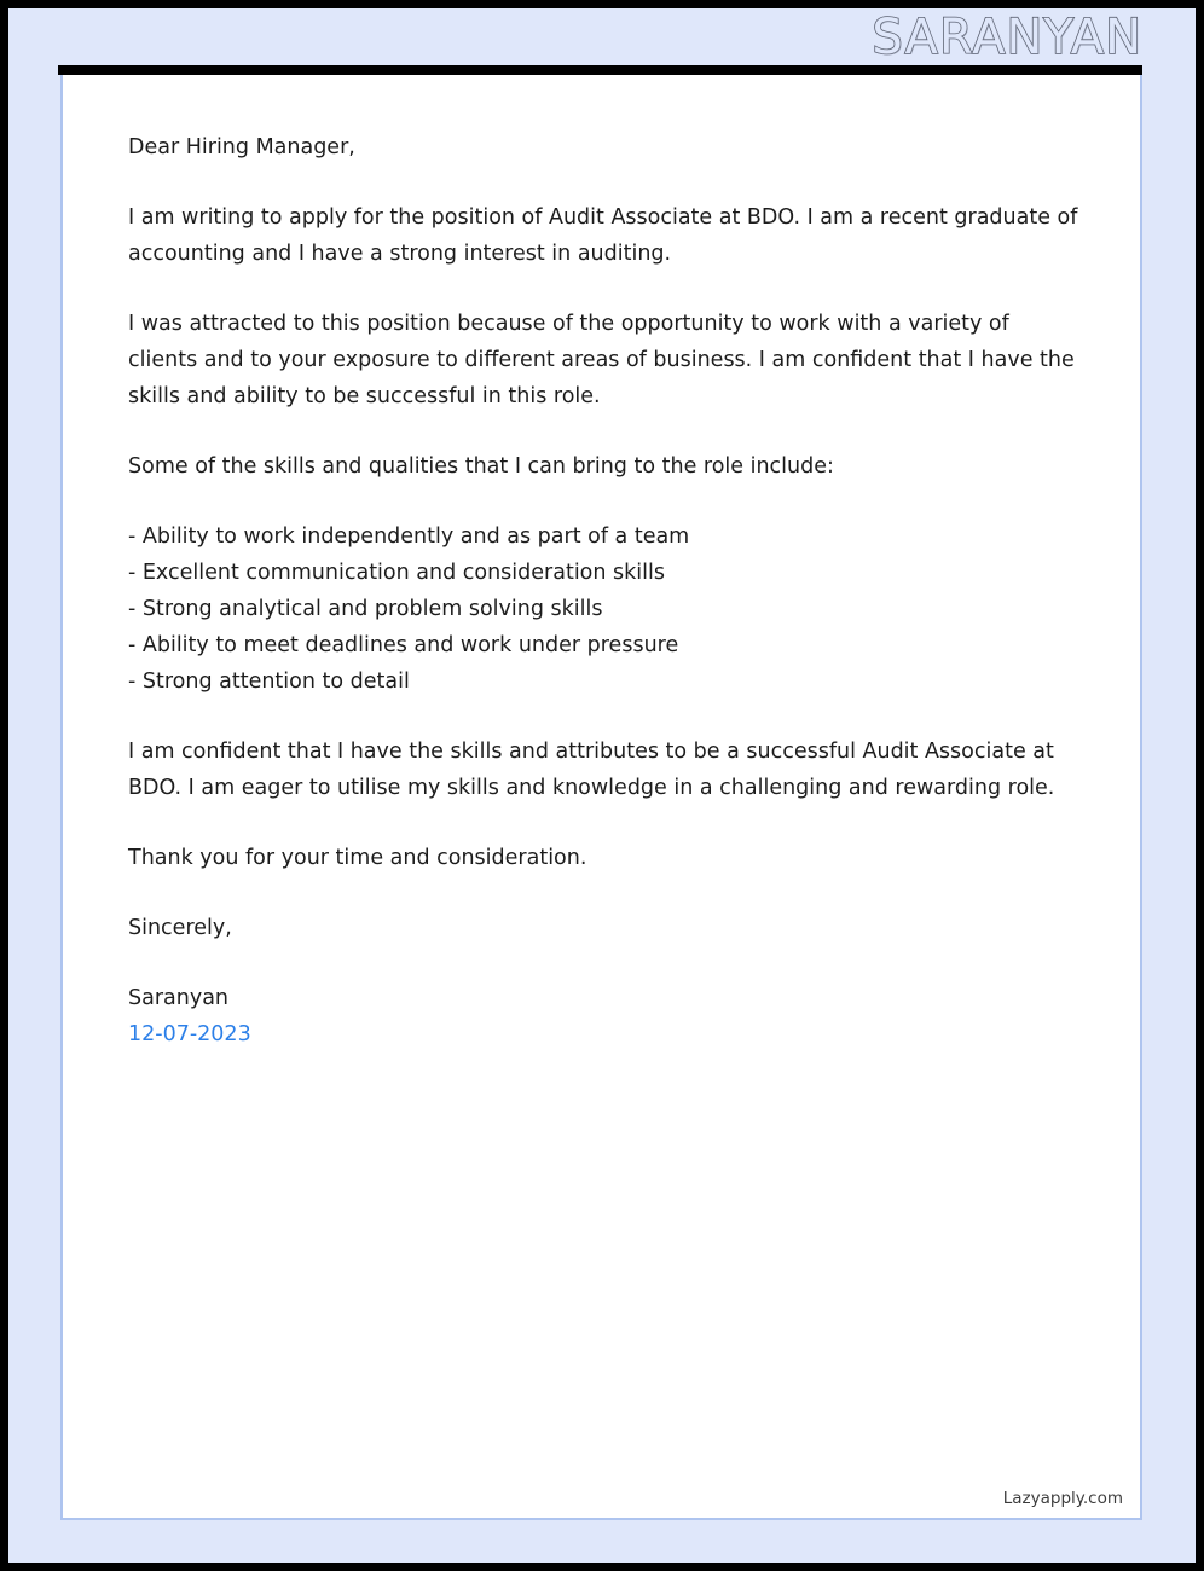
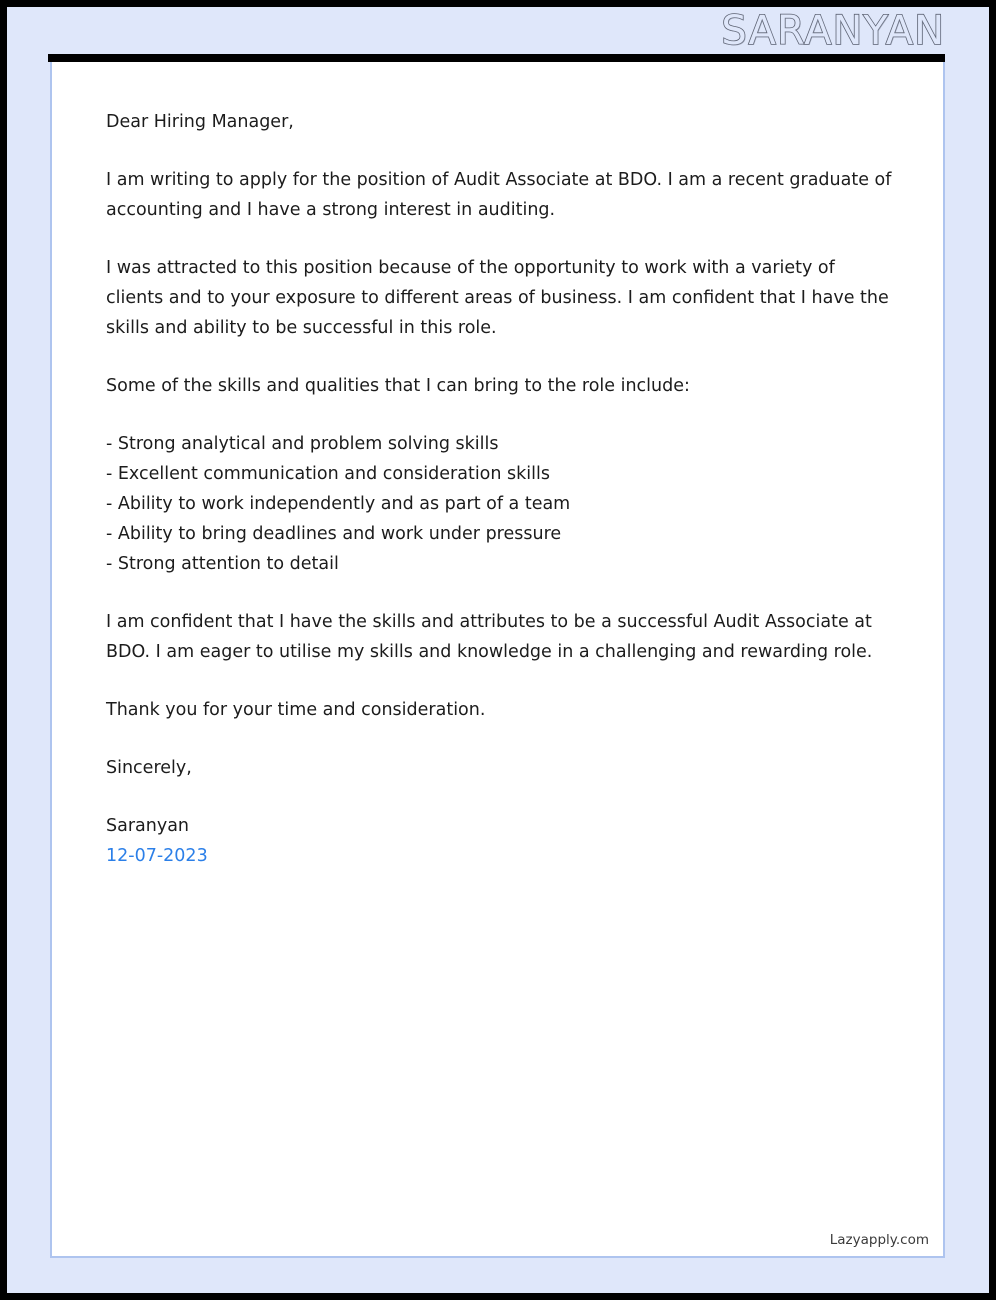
  SARANYAN
  Dear Hiring Manager,
  I am writing to apply for the position of Audit Associate at BDO. I am a recent graduate of accounting and I have a strong interest in auditing.
  I was attracted to this position because of the opportunity to work with a variety of clients and to your exposure to different areas of business. I am confident that I have the skills and ability to be successful in this role.
  Some of the skills and qualities that I can bring to the role include:
- - Ability to work independently and as part of a team
+ - Strong analytical and problem solving skills
  - Excellent communication and consideration skills
- - Strong analytical and problem solving skills
+ - Ability to work independently and as part of a team
- - Ability to meet deadlines and work under pressure
+ - Ability to bring deadlines and work under pressure
  - Strong attention to detail
  I am confident that I have the skills and attributes to be a successful Audit Associate at BDO. I am eager to utilise my skills and knowledge in a challenging and rewarding role.
  Thank you for your time and consideration.
  Sincerely,
  Saranyan
  12-07-2023
  Lazyapply.com
